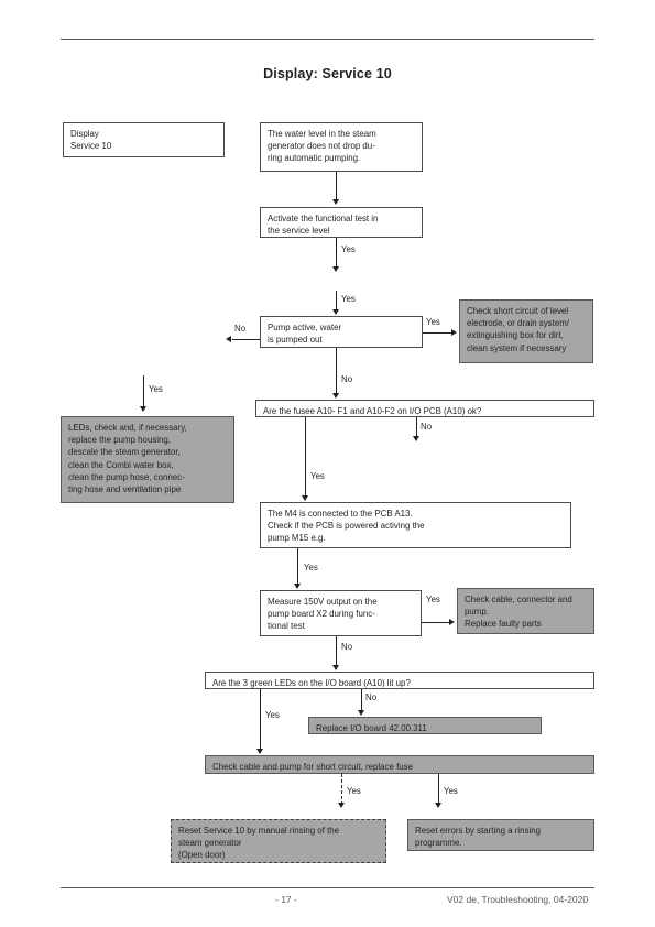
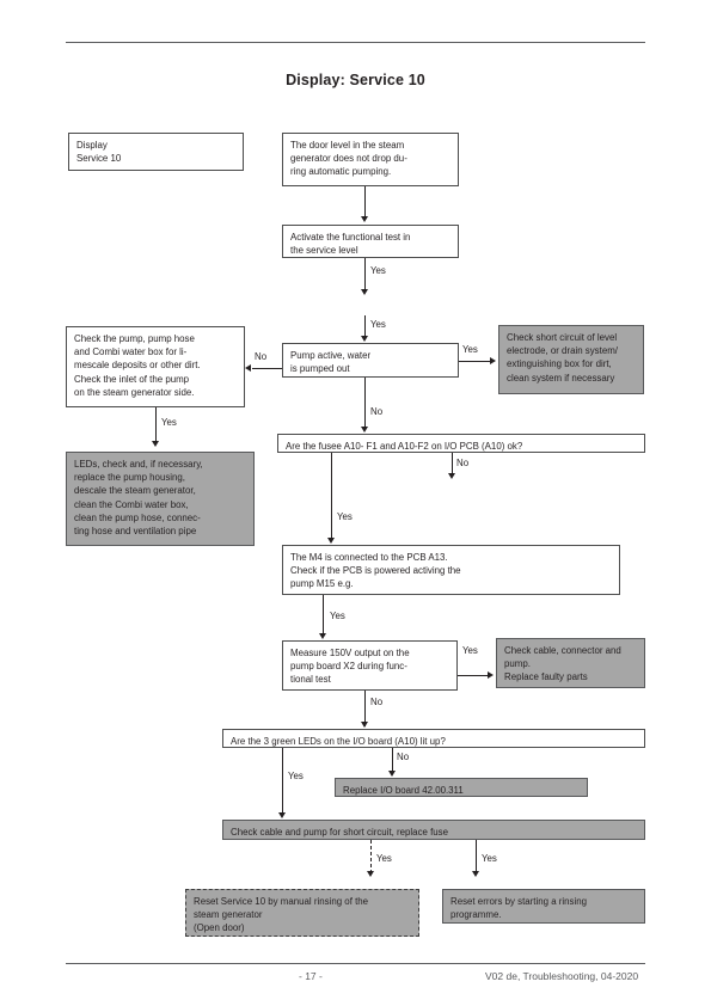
  Display: Service 10
  Display
  Service 10
- The water level in the steam
+ The door level in the steam
  generator does not drop du-
  ring automatic pumping.
  Activate the functional test in
  the service level
  Yes
  Yes
  Pump active, water
  is pumped out
+ Check the pump, pump hose
+ and Combi water box for li-
+ mescale deposits or other dirt.
+ Check the inlet of the pump
+ on the steam generator side.
  No
  Yes
  Check short circuit of level
  electrode, or drain system/
  extinguishing box for dirt,
  clean system if necessary
  Yes
  LEDs, check and, if necessary,
  replace the pump housing,
  descale the steam generator,
  clean the Combi water box,
  clean the pump hose, connec-
  ting hose and ventilation pipe
  No
  Are the fusee A10- F1 and A10-F2 on I/O PCB (A10) ok?
  No
  Yes
  The M4 is connected to the PCB A13.
  Check if the PCB is powered activing the
  pump M15 e.g.
  Yes
  Measure 150V output on the
  pump board X2 during func-
  tional test
  Yes
  Check cable, connector and
  pump.
  Replace faulty parts
  No
  Are the 3 green LEDs on the I/O board (A10) lit up?
  No
  Replace I/O board 42.00.311
  Yes
  Check cable and pump for short circuit, replace fuse
  Yes
  Yes
  Reset Service 10 by manual rinsing of the
  steam generator
  (Open door)
  Reset errors by starting a rinsing
  programme.
  - 17 -
  V02 de, Troubleshooting, 04-2020
